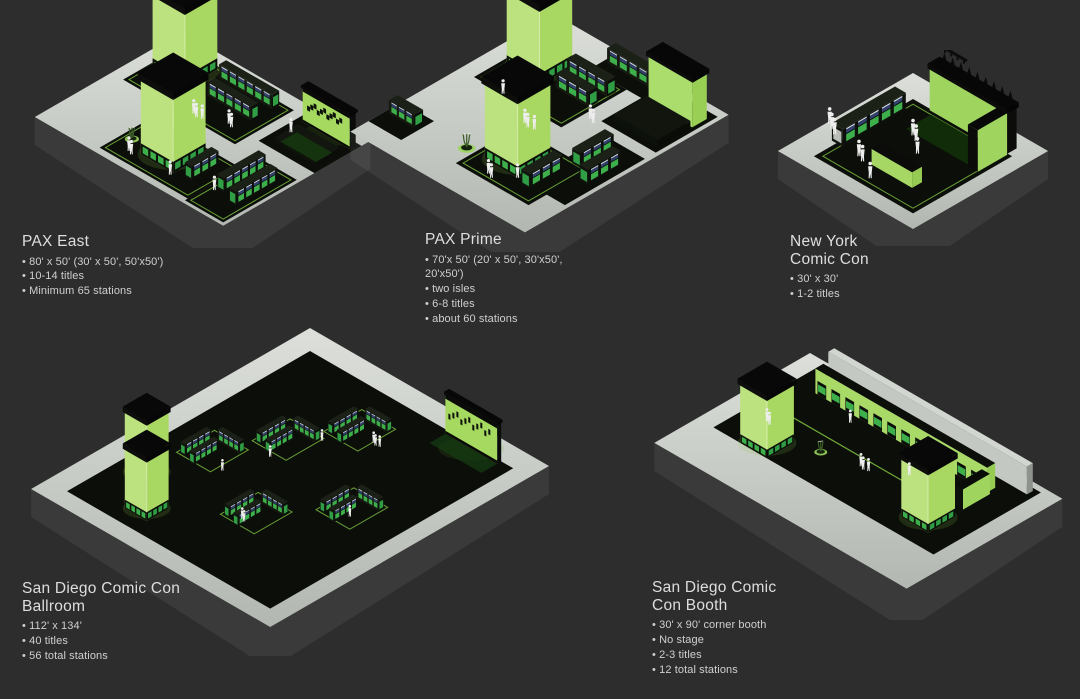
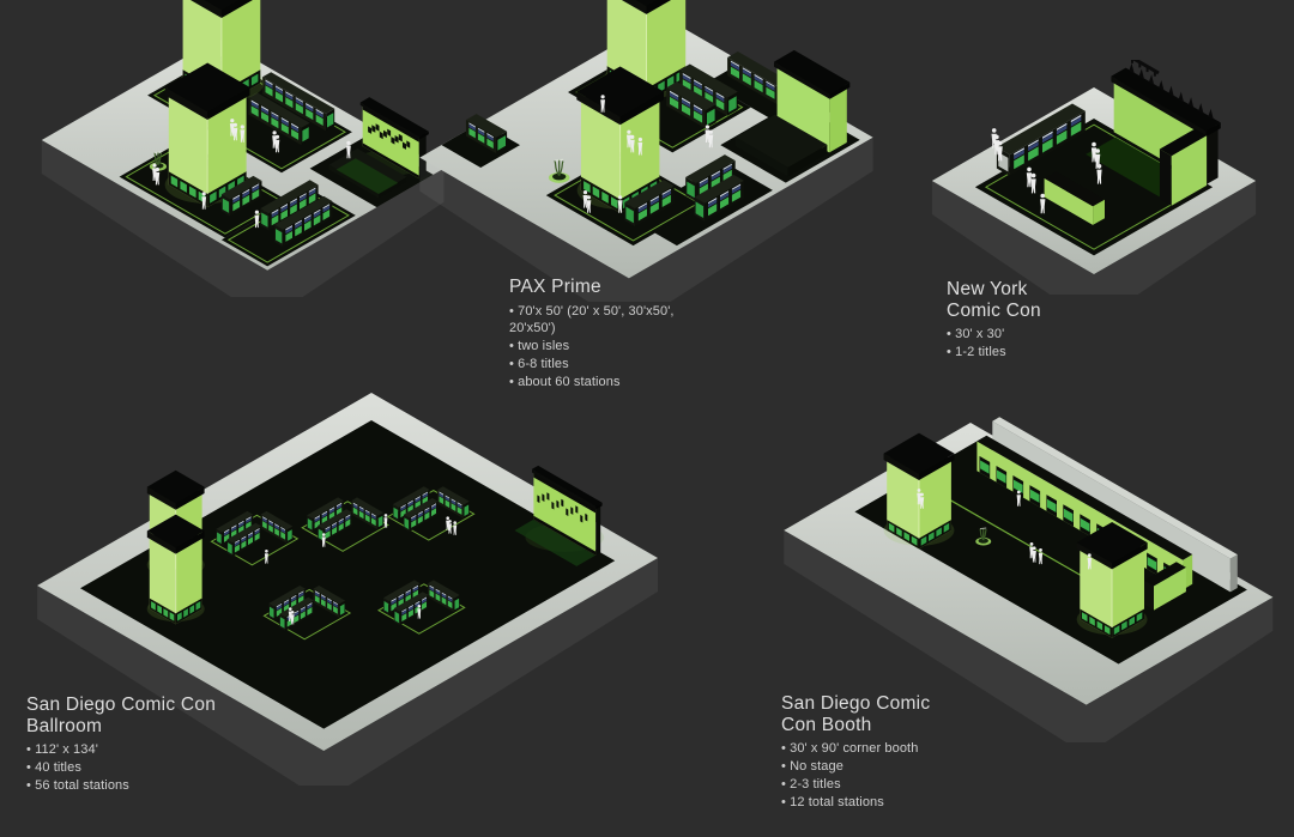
- PAX East
- 80' x 50' (30' x 50', 50'x50')
- 10-14 titles
- Minimum 65 stations
  PAX Prime
  70'x 50' (20' x 50', 30'x50', 20'x50')
  two isles
  6-8 titles
  about 60 stations
  New York Comic Con
  30' x 30'
  1-2 titles
  San Diego Comic Con Ballroom
  112' x 134'
  40 titles
  56 total stations
  San Diego Comic Con Booth
  30' x 90' corner booth
  No stage
  2-3 titles
  12 total stations
